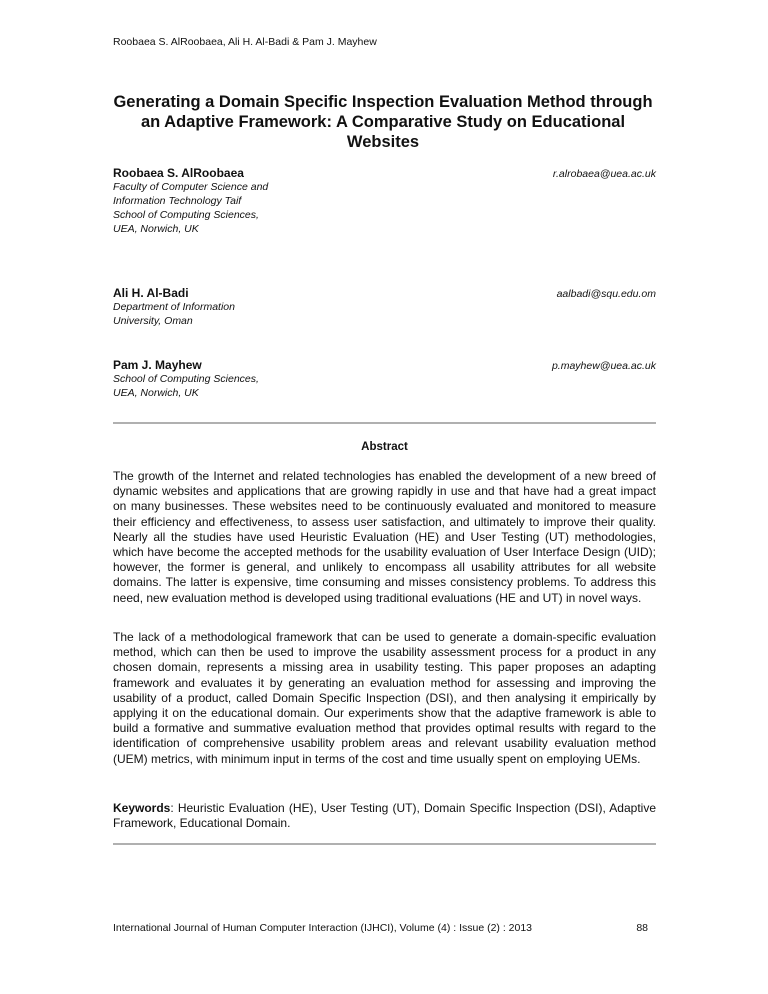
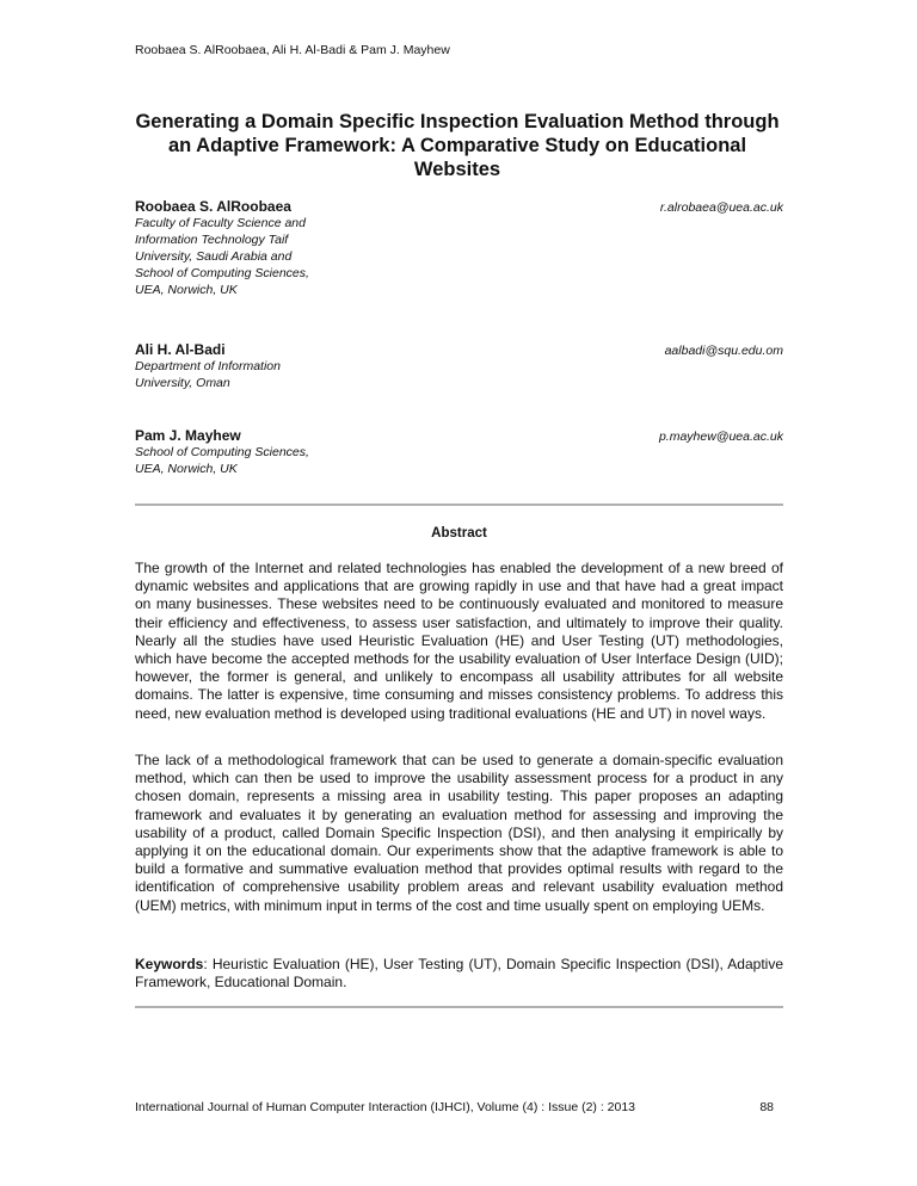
  Roobaea S. AlRoobaea, Ali H. Al-Badi & Pam J. Mayhew
  Generating a Domain Specific Inspection Evaluation Method through an Adaptive Framework: A Comparative Study on Educational Websites
  Roobaea S. AlRoobaea
  r.alrobaea@uea.ac.uk
- Faculty of Computer Science and
+ Faculty of Faculty Science and
  Information Technology Taif
+ University, Saudi Arabia and
  School of Computing Sciences,
  UEA, Norwich, UK
  Ali H. Al-Badi
  aalbadi@squ.edu.om
  Department of Information
  University, Oman
  Pam J. Mayhew
  p.mayhew@uea.ac.uk
  School of Computing Sciences,
  UEA, Norwich, UK
  Abstract
  The growth of the Internet and related technologies has enabled the development of a new breed of dynamic websites and applications that are growing rapidly in use and that have had a great impact on many businesses. These websites need to be continuously evaluated and monitored to measure their efficiency and effectiveness, to assess user satisfaction, and ultimately to improve their quality. Nearly all the studies have used Heuristic Evaluation (HE) and User Testing (UT) methodologies, which have become the accepted methods for the usability evaluation of User Interface Design (UID); however, the former is general, and unlikely to encompass all usability attributes for all website domains. The latter is expensive, time consuming and misses consistency problems. To address this need, new evaluation method is developed using traditional evaluations (HE and UT) in novel ways.
  The lack of a methodological framework that can be used to generate a domain-specific evaluation method, which can then be used to improve the usability assessment process for a product in any chosen domain, represents a missing area in usability testing. This paper proposes an adapting framework and evaluates it by generating an evaluation method for assessing and improving the usability of a product, called Domain Specific Inspection (DSI), and then analysing it empirically by applying it on the educational domain. Our experiments show that the adaptive framework is able to build a formative and summative evaluation method that provides optimal results with regard to the identification of comprehensive usability problem areas and relevant usability evaluation method (UEM) metrics, with minimum input in terms of the cost and time usually spent on employing UEMs.
  Keywords: Heuristic Evaluation (HE), User Testing (UT), Domain Specific Inspection (DSI), Adaptive Framework, Educational Domain.
  International Journal of Human Computer Interaction (IJHCI), Volume (4) : Issue (2) : 2013
  88
